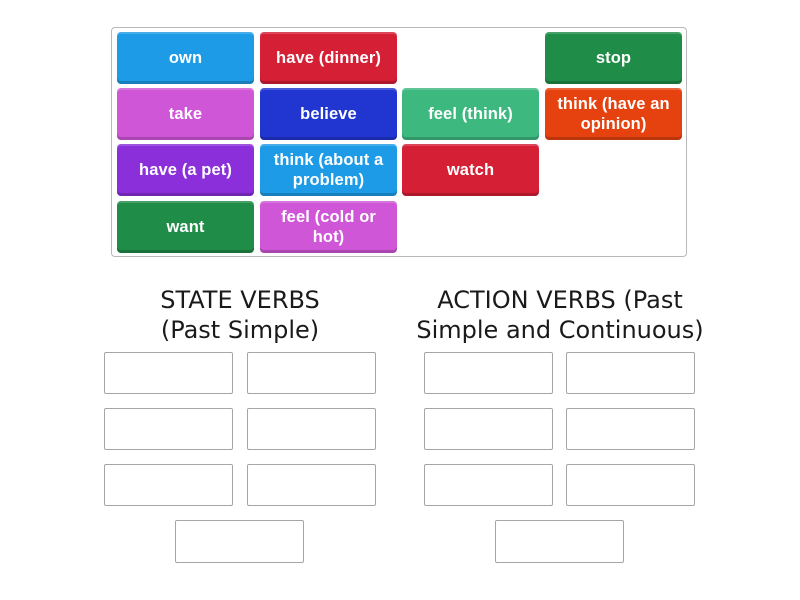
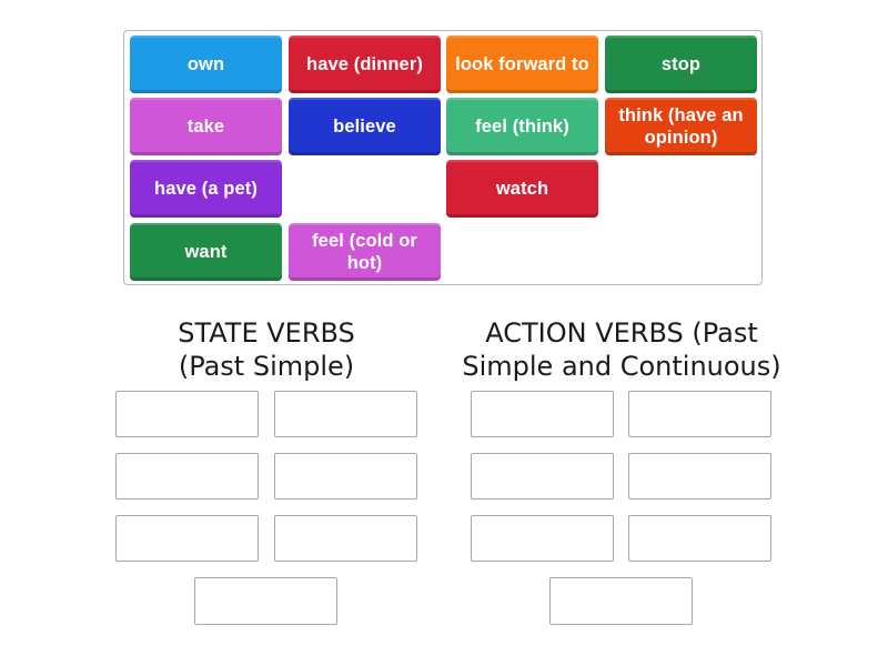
  own
  have (dinner)
+ look forward to
  stop
  take
  believe
  feel (think)
  think (have an opinion)
  have (a pet)
- think (about a problem)
  watch
  want
  feel (cold or hot)
  STATE VERBS
  (Past Simple)
  ACTION VERBS (Past
  Simple and Continuous)
